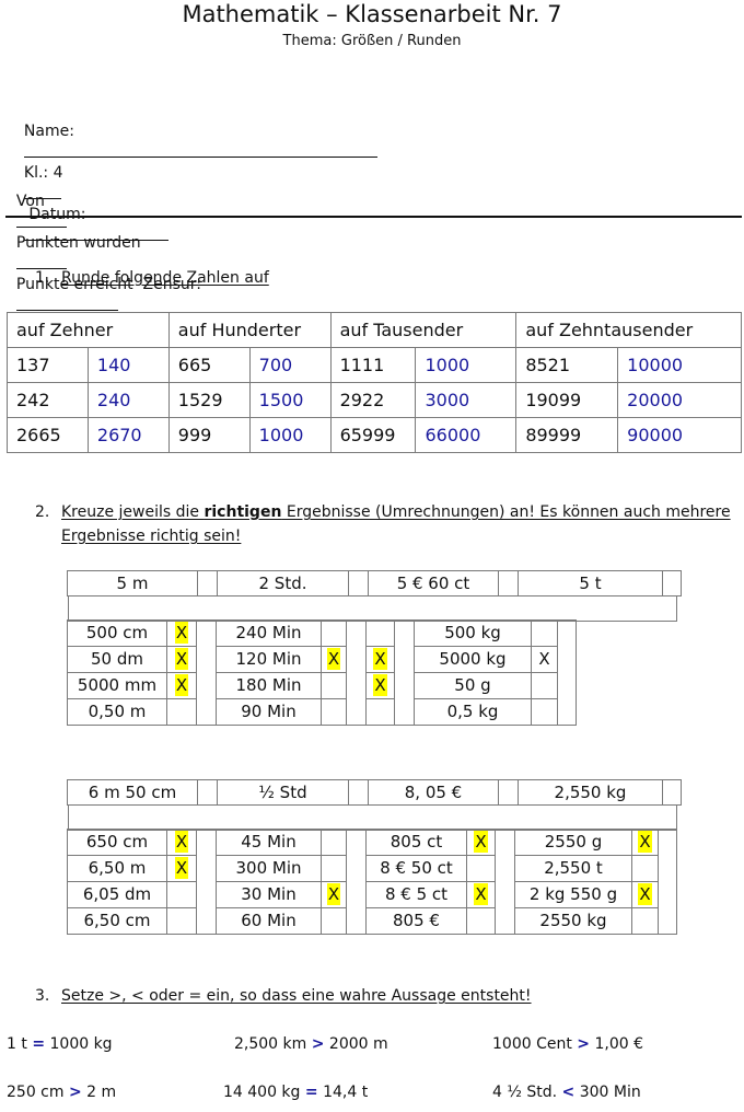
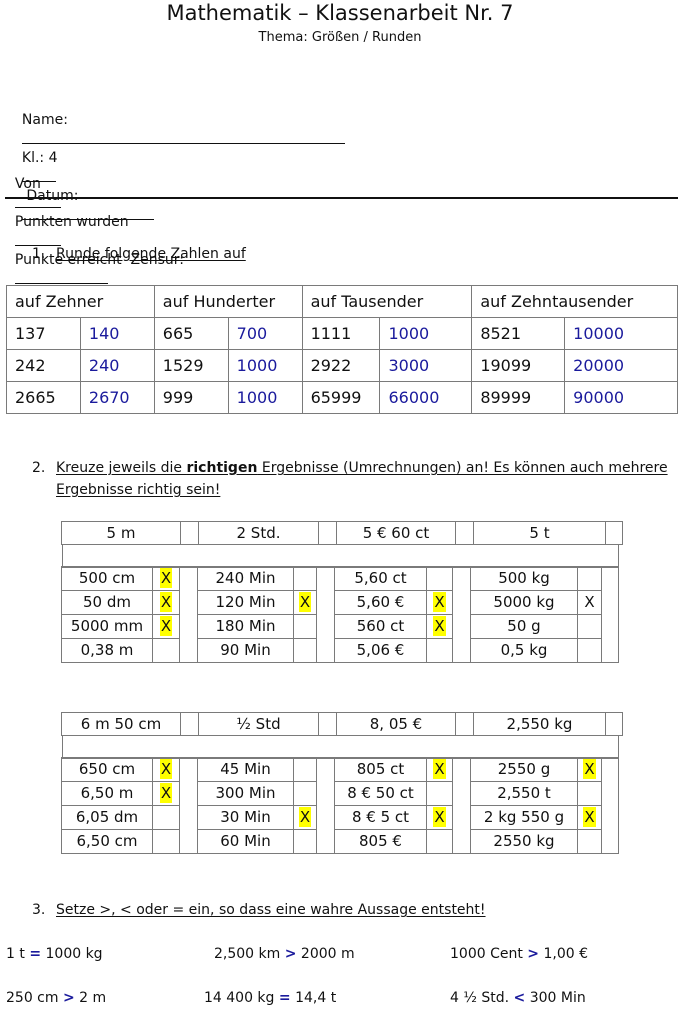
  Mathematik – Klassenarbeit Nr. 7
  Thema: Größen / Runden
  Name: Kl.: 4 Datum:
  Von Punkten wurden Punkte erreicht Zensur:
  1. Runde folgende Zahlen auf
  auf Zehner	auf Hunderter	auf Tausender	auf Zehntausender
  137	140	665	700	1111	1000	8521	10000
- 242	240	1529	1500	2922	3000	19099	20000
+ 242	240	1529	1000	2922	3000	19099	20000
  2665	2670	999	1000	65999	66000	89999	90000
  2.
  Kreuze jeweils die richtigen Ergebnisse (Umrechnungen) an! Es können auch mehrere Ergebnisse richtig sein!
  5 m
  2 Std.
  5 € 60 ct
  5 t
  500 cm
  50 dm
  5000 mm
- 0,50 m
+ 0,38 m
  X
  X
  X
  240 Min
  120 Min
  180 Min
  90 Min
  X
+ 5,60 ct
+ 5,60 €
+ 560 ct
+ 5,06 €
  X
  X
  500 kg
  5000 kg
  50 g
  0,5 kg
  X
  6 m 50 cm
  ½ Std
  8, 05 €
  2,550 kg
  650 cm
  6,50 m
  6,05 dm
  6,50 cm
  X
  X
  45 Min
  300 Min
  30 Min
  60 Min
  X
  805 ct
  8 € 50 ct
  8 € 5 ct
  805 €
  X
  X
  2550 g
  2,550 t
  2 kg 550 g
  2550 kg
  X
  X
  3. Setze >, < oder = ein, so dass eine wahre Aussage entsteht!
  1 t = 1000 kg
  2,500 km > 2000 m
  1000 Cent > 1,00 €
  250 cm > 2 m
  14 400 kg = 14,4 t
  4 ½ Std. < 300 Min
